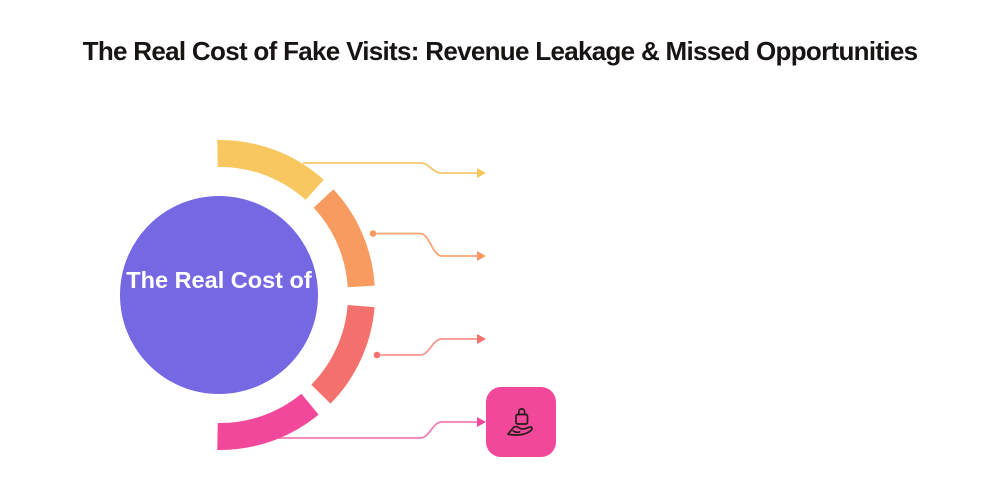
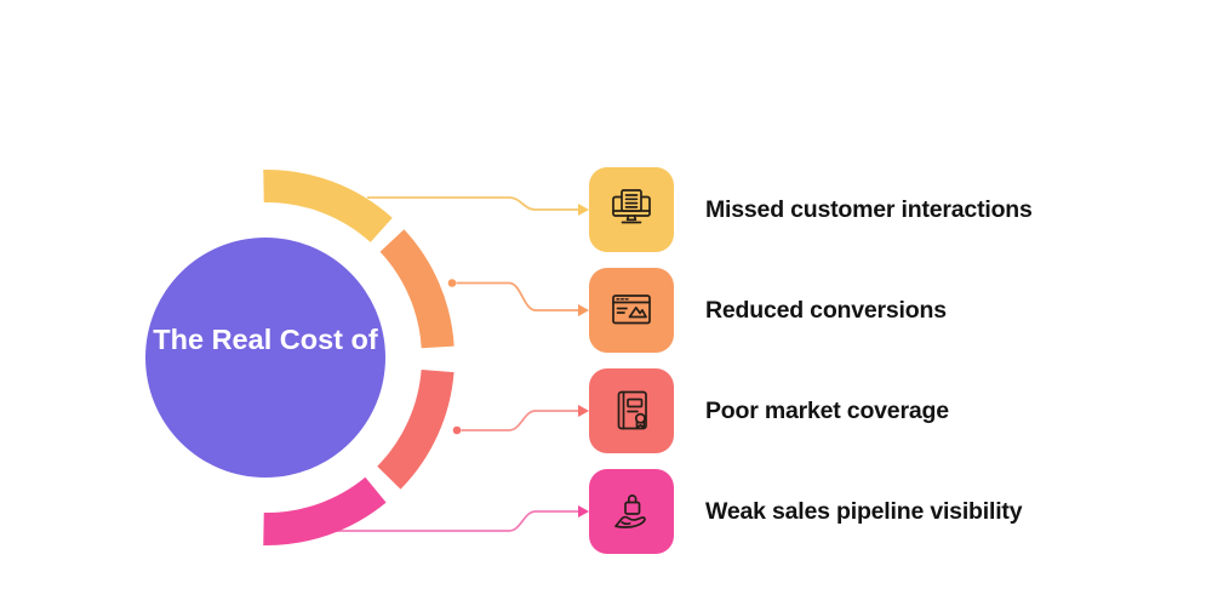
- The Real Cost of Fake Visits: Revenue Leakage & Missed Opportunities
  The Real Cost of
+ Missed customer interactions
+ Reduced conversions
+ Poor market coverage
+ Weak sales pipeline visibility
